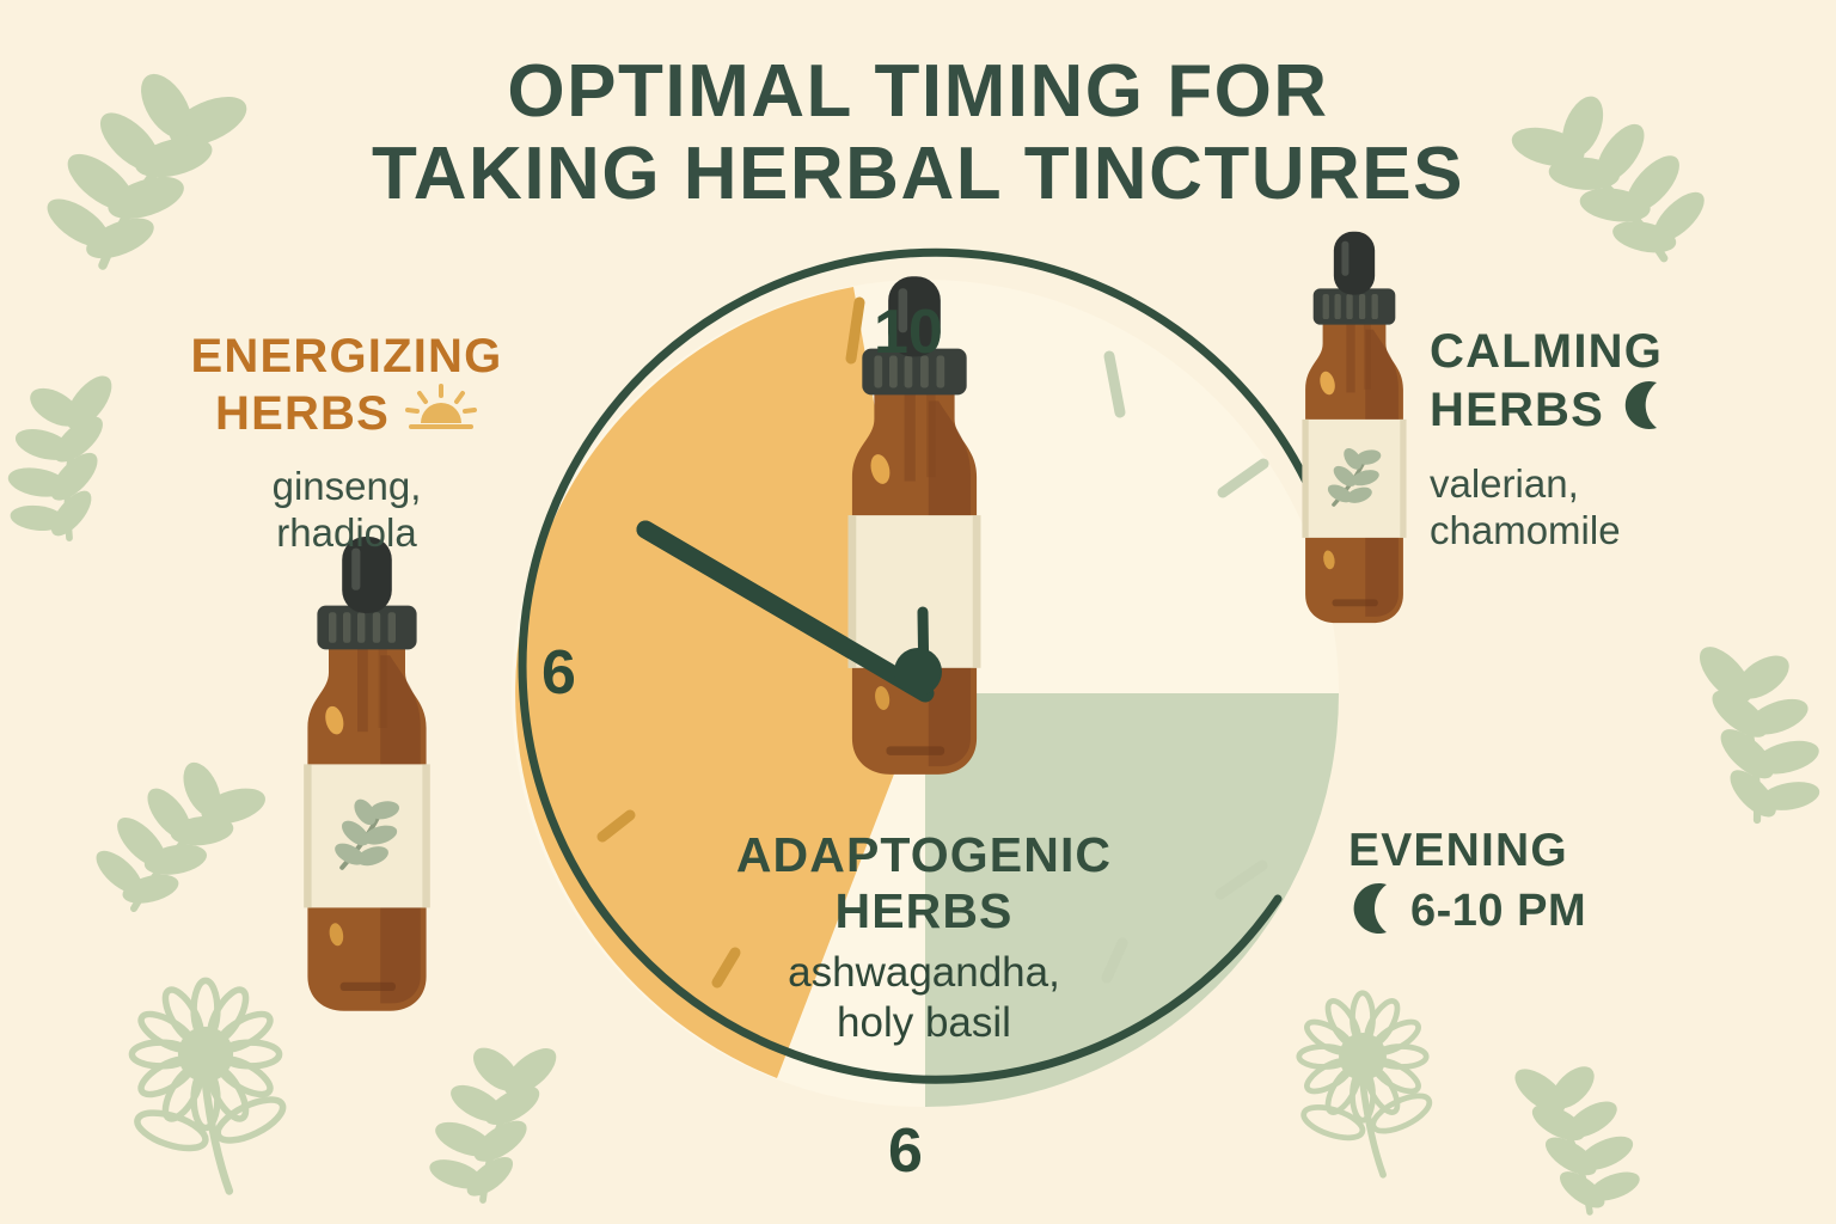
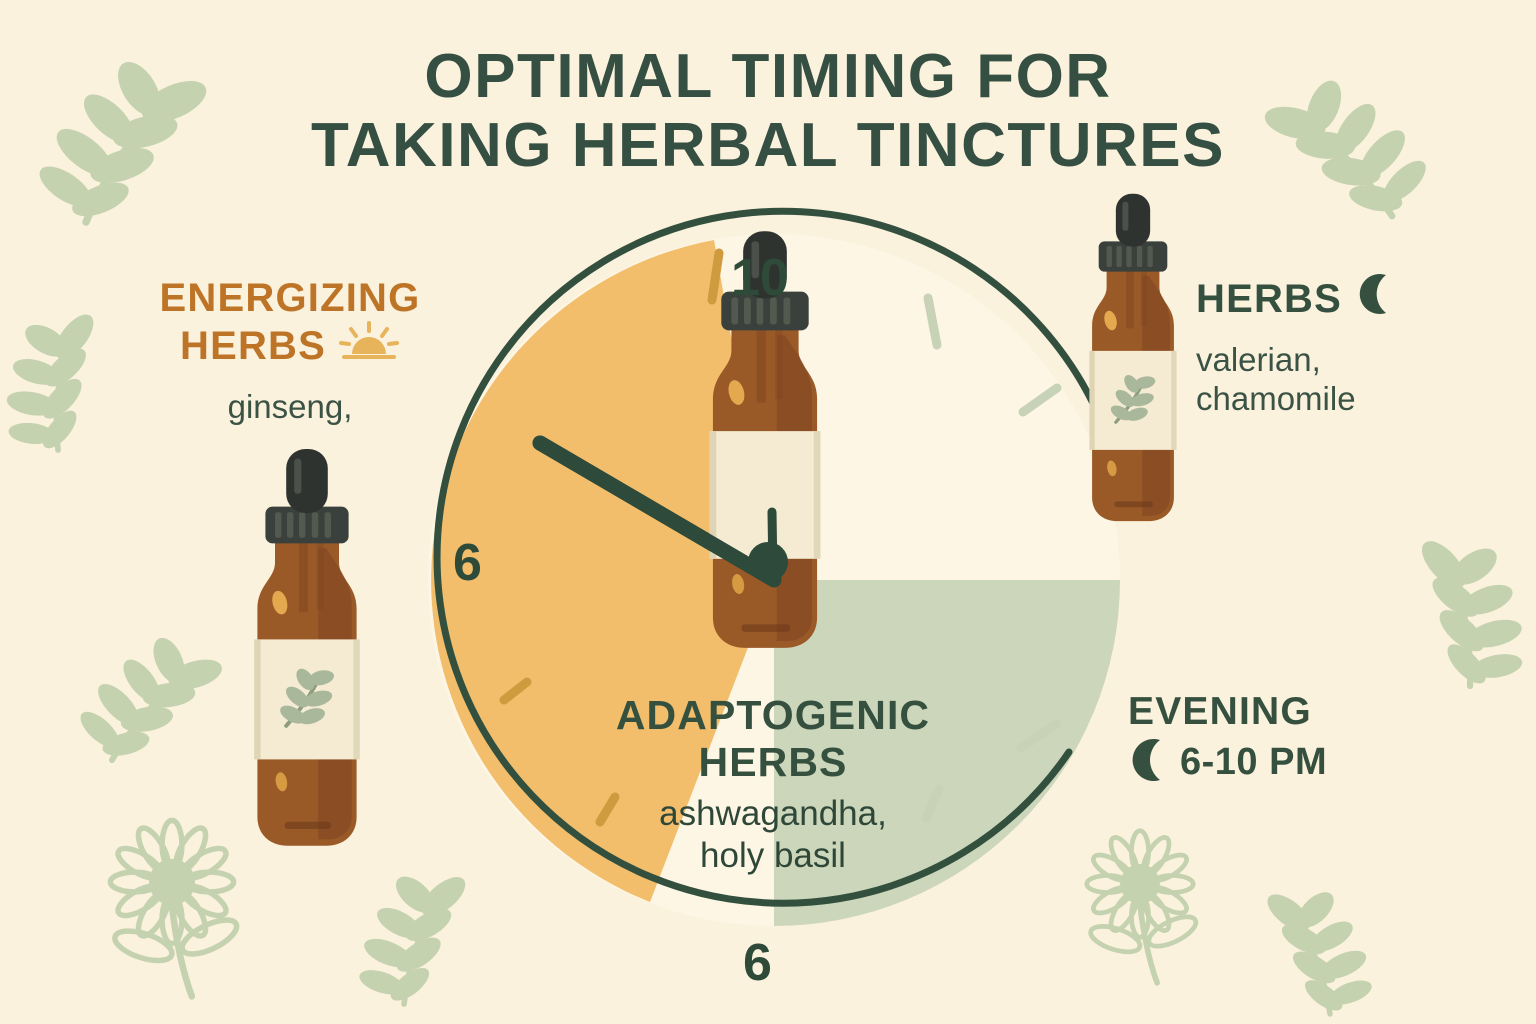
  OPTIMAL TIMING FOR
  TAKING HERBAL TINCTURES
  ENERGIZING
  HERBS
  ginseng,
- rhadiola
- CALMING
  HERBS
  valerian,
  chamomile
  EVENING
  6-10 PM
  ADAPTOGENIC
  HERBS
  ashwagandha,
  holy basil
  10
  6
  6
